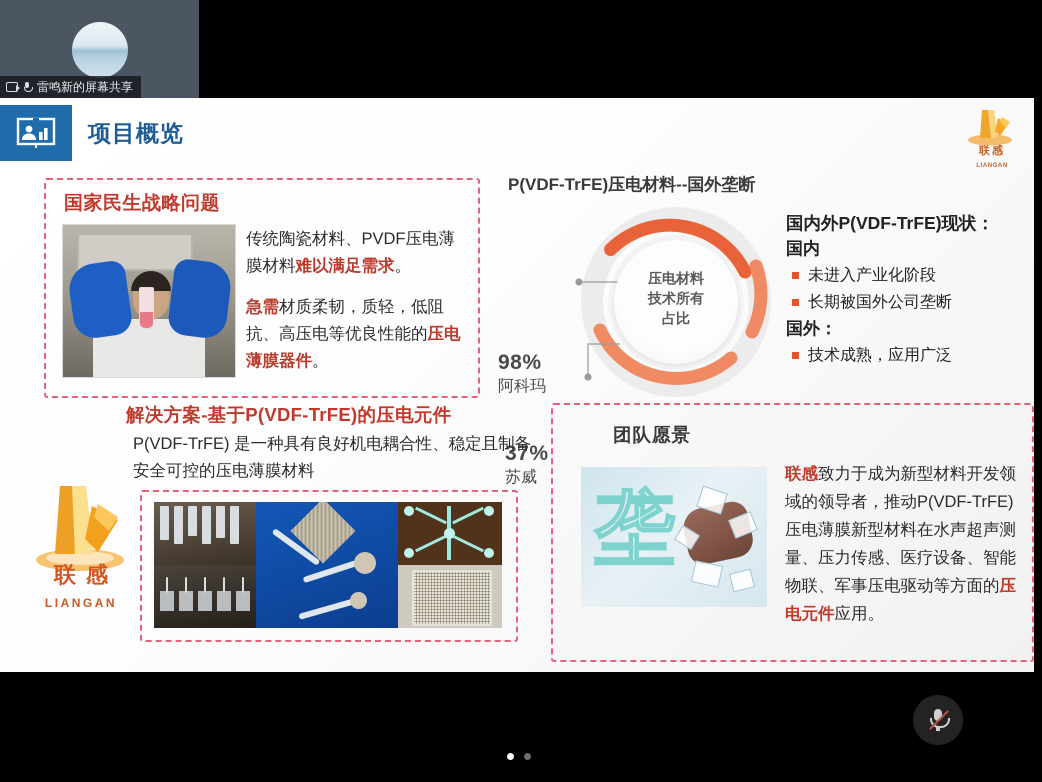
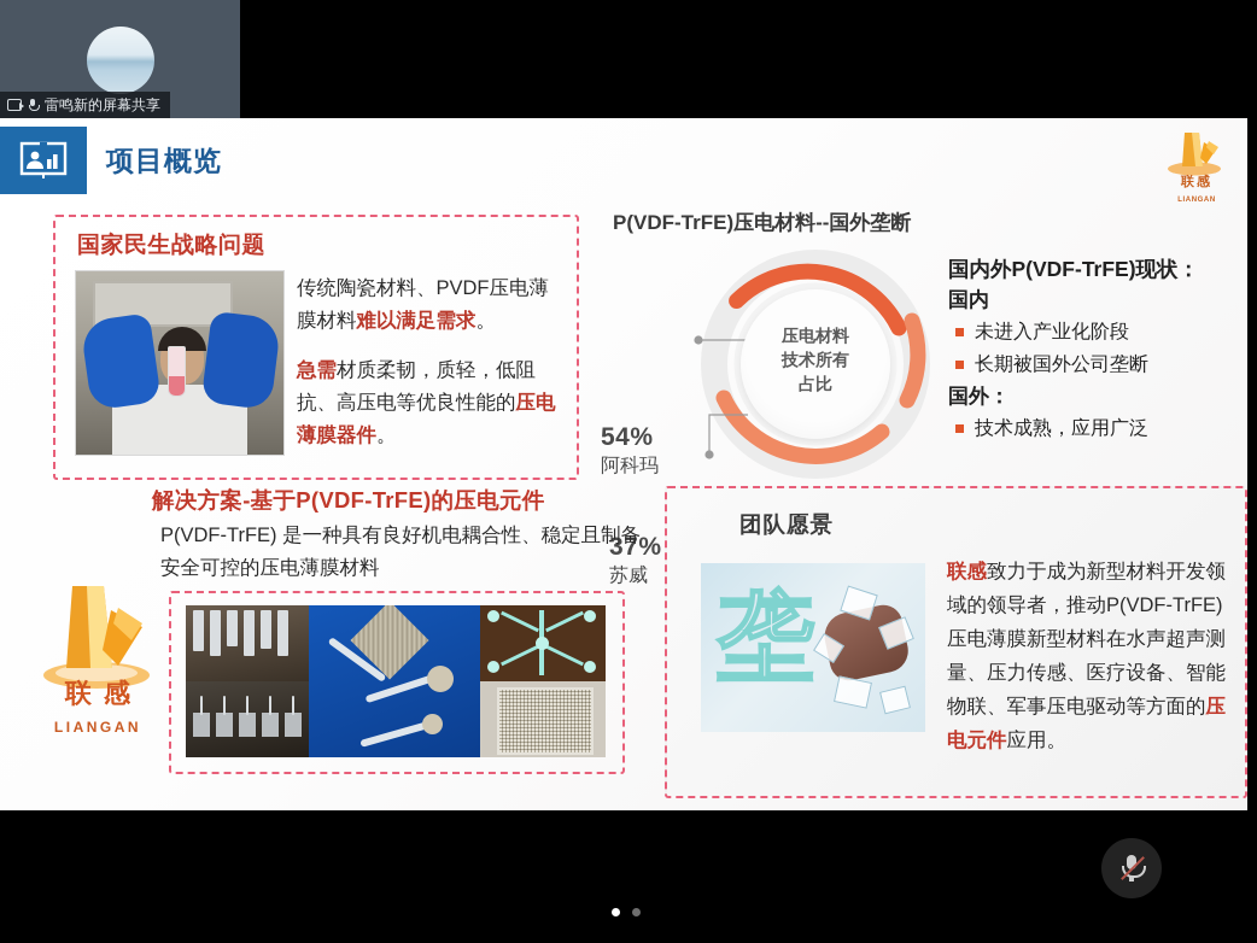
  雷鸣新的屏幕共享
  项目概览
  联感
  国家民生战略问题
  传统陶瓷材料、PVDF压电薄膜材料难以满足需求。
  急需材质柔韧，质轻，低阻抗、高压电等优良性能的压电薄膜器件。
  P(VDF-TrFE)压电材料--国外垄断
  压电材料
  技术所有
  占比
- 98%
+ 54%
  阿科玛
  37%
  苏威
  国内外P(VDF-TrFE)现状：
  国内
  未进入产业化阶段
  长期被国外公司垄断
  国外：
  技术成熟，应用广泛
  解决方案-基于P(VDF-TrFE)的压电元件
  P(VDF-TrFE) 是一种具有良好机电耦合性、稳定且制备安全可控的压电薄膜材料
  联感
  LIANGAN
  团队愿景
  垄
  联感致力于成为新型材料开发领域的领导者，推动P(VDF-TrFE)压电薄膜新型材料在水声超声测量、压力传感、医疗设备、智能物联、军事压电驱动等方面的压电元件应用。
